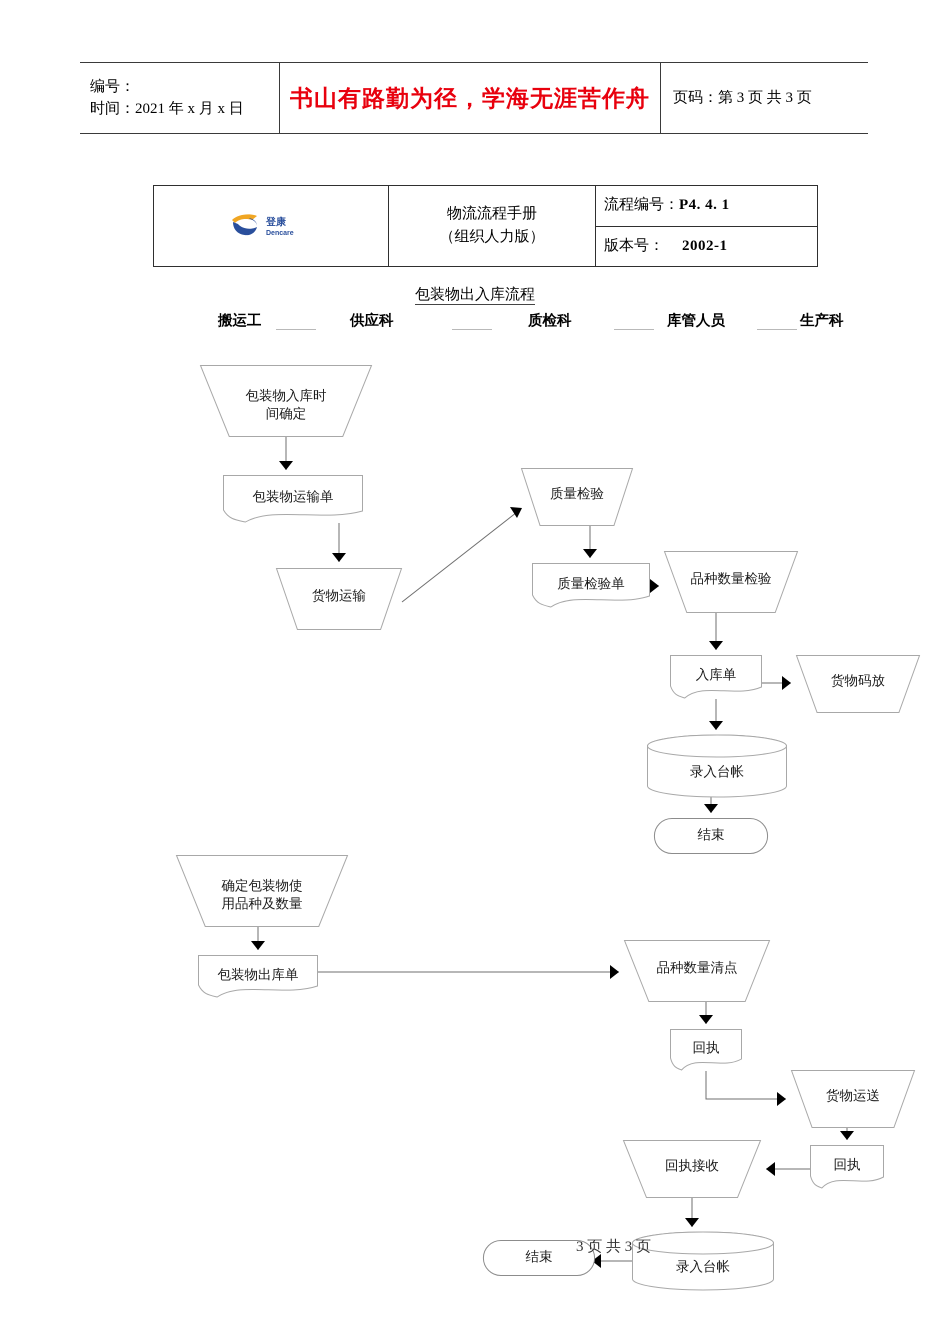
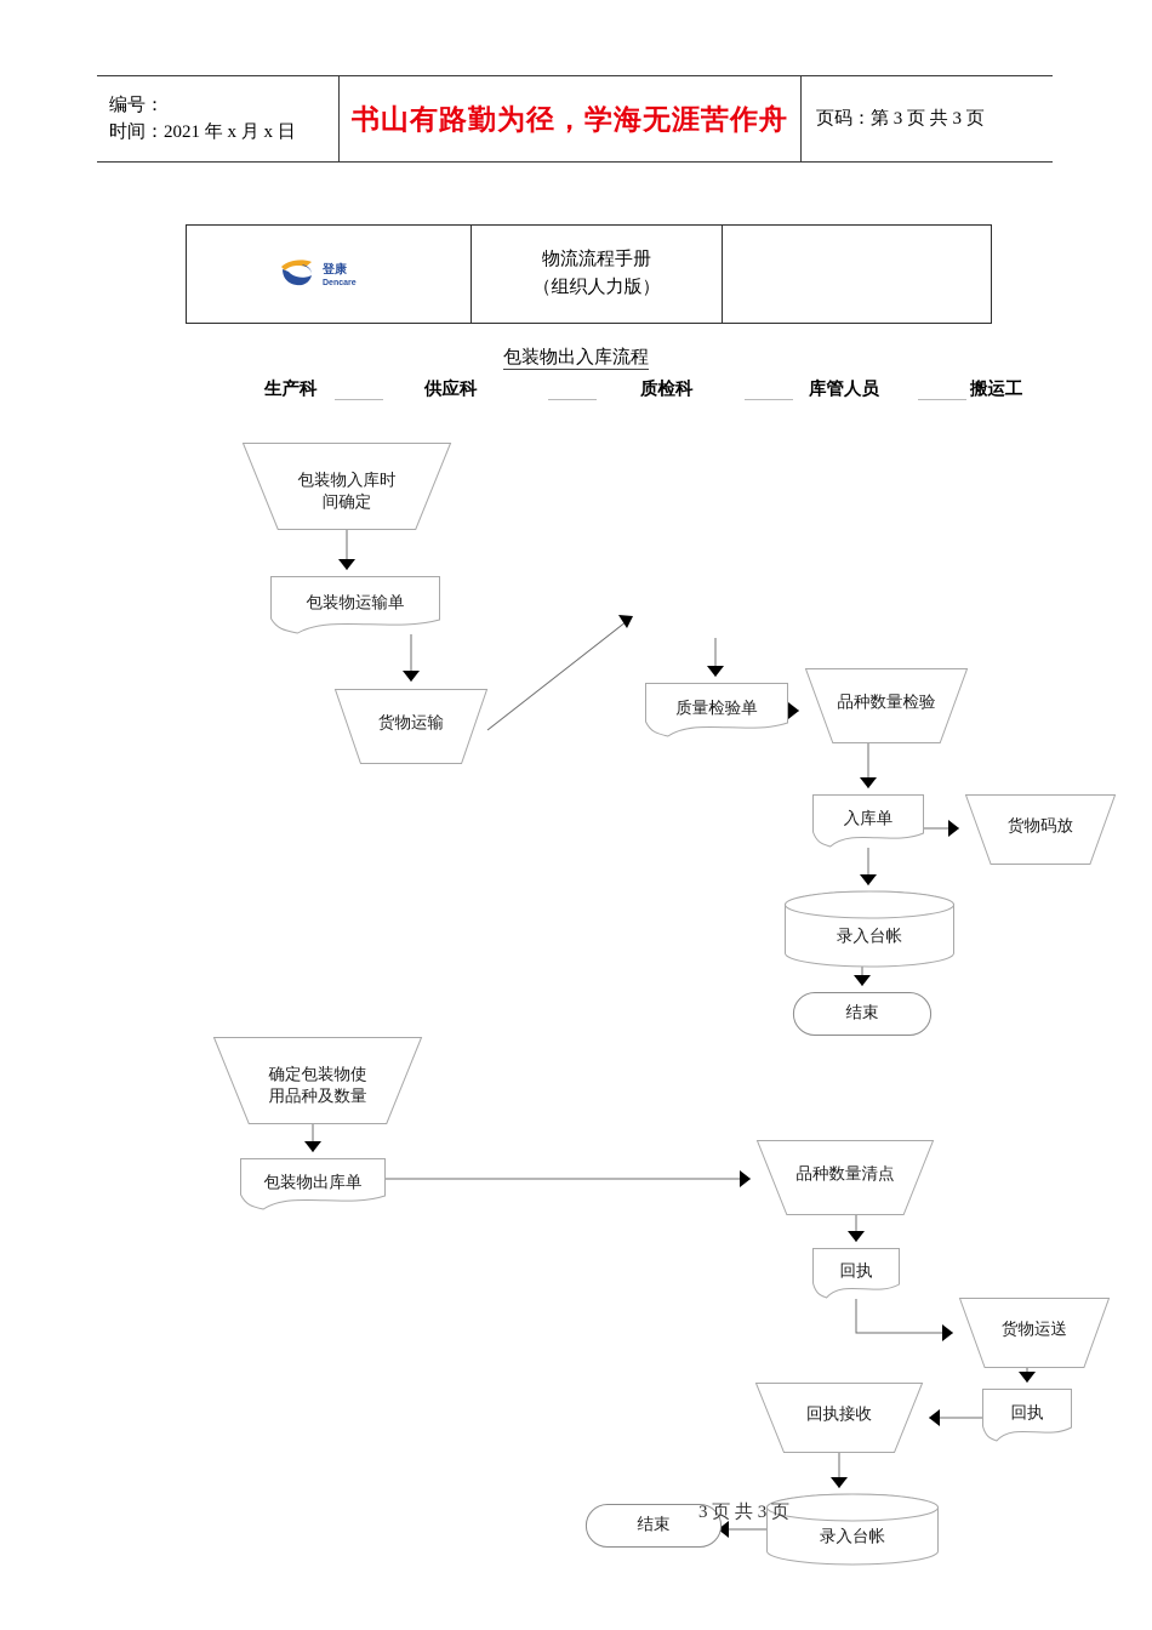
  编号：
  时间：2021 年 x 月 x 日
  书山有路勤为径，学海无涯苦作舟
  页码：第 3 页 共 3 页
  登康
  物流流程手册
  （组织人力版）
- 流程编号：
- P4. 4. 1
- 版本号：
- 2002-1
  包装物出入库流程
- 搬运工
+ 生产科
  供应科
  质检科
  库管人员
- 生产科
+ 搬运工
  包装物入库时
  间确定
  包装物运输单
  货物运输
- 质量检验
  质量检验单
  品种数量检验
  入库单
  货物码放
  录入台帐
  结束
  确定包装物使
  用品种及数量
  包装物出库单
  品种数量清点
  回执
  货物运送
  回执接收
  回执
  录入台帐
  结束
  3 页 共 3 页
